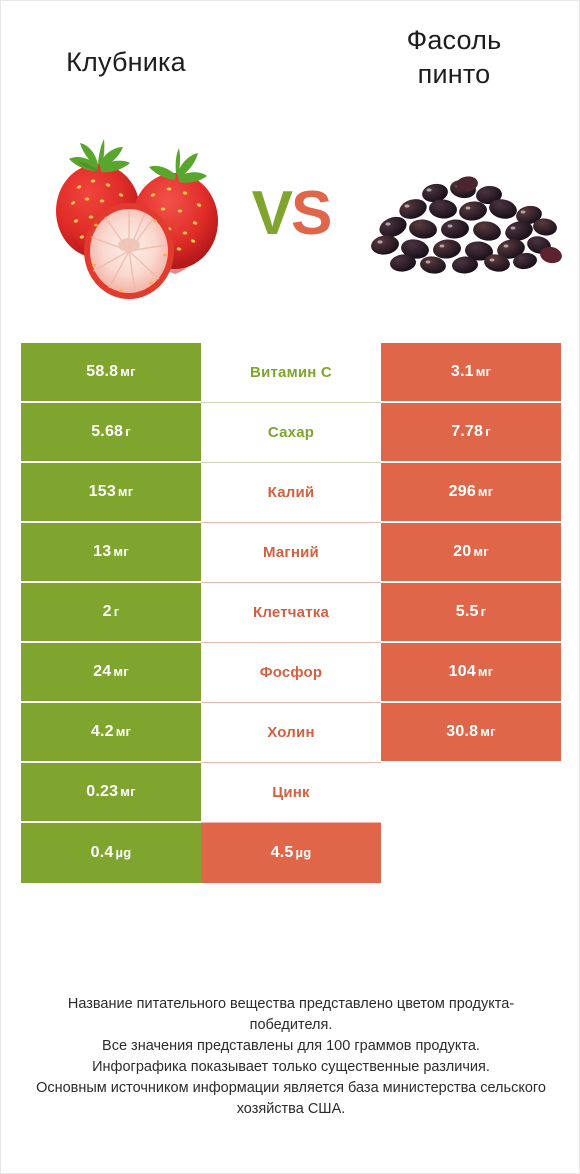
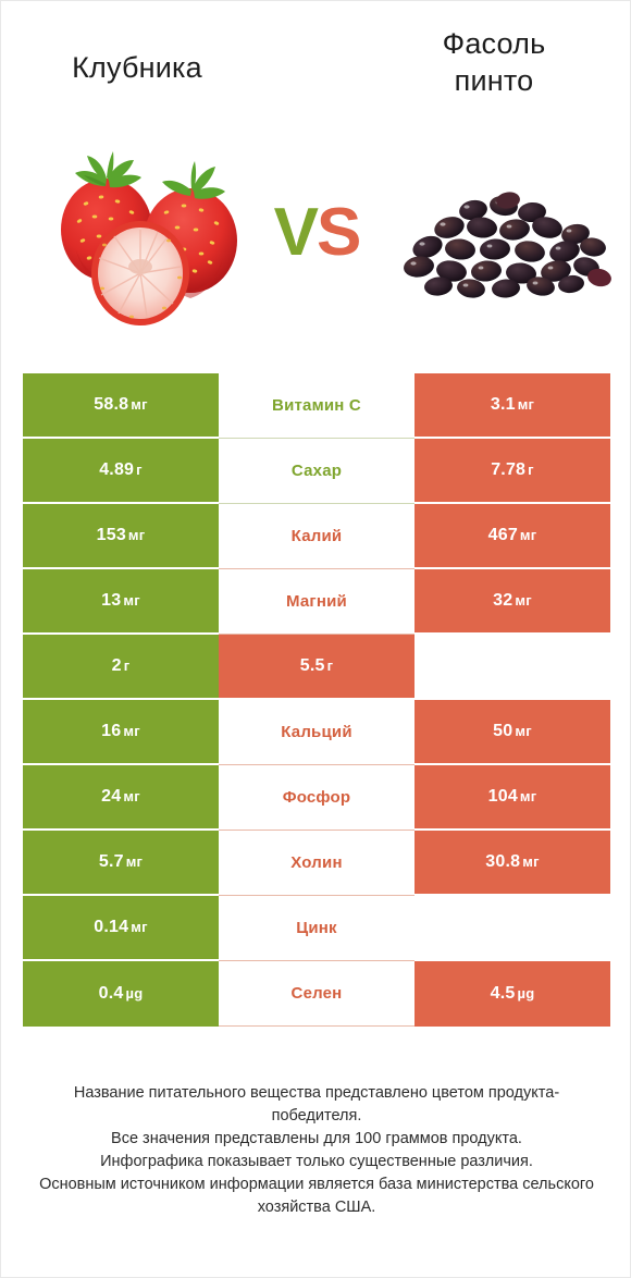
  Клубника
  Фасоль
  пинто
  VS
  58.8 мг
  Витамин С
  3.1 мг
- 5.68 г
+ 4.89 г
  Сахар
  7.78 г
  153 мг
  Калий
- 296 мг
+ 467 мг
  13 мг
  Магний
- 20 мг
+ 32 мг
  2 г
- Клетчатка
  5.5 г
+ 16 мг
+ Кальций
+ 50 мг
  24 мг
  Фосфор
  104 мг
- 4.2 мг
+ 5.7 мг
  Холин
  30.8 мг
- 0.23 мг
+ 0.14 мг
  Цинк
  0.4 µg
+ Селен
  4.5 µg
  Название питательного вещества представлено цветом продукта-победителя.
  Все значения представлены для 100 граммов продукта.
  Инфографика показывает только существенные различия.
  Основным источником информации является база министерства сельского хозяйства США.
